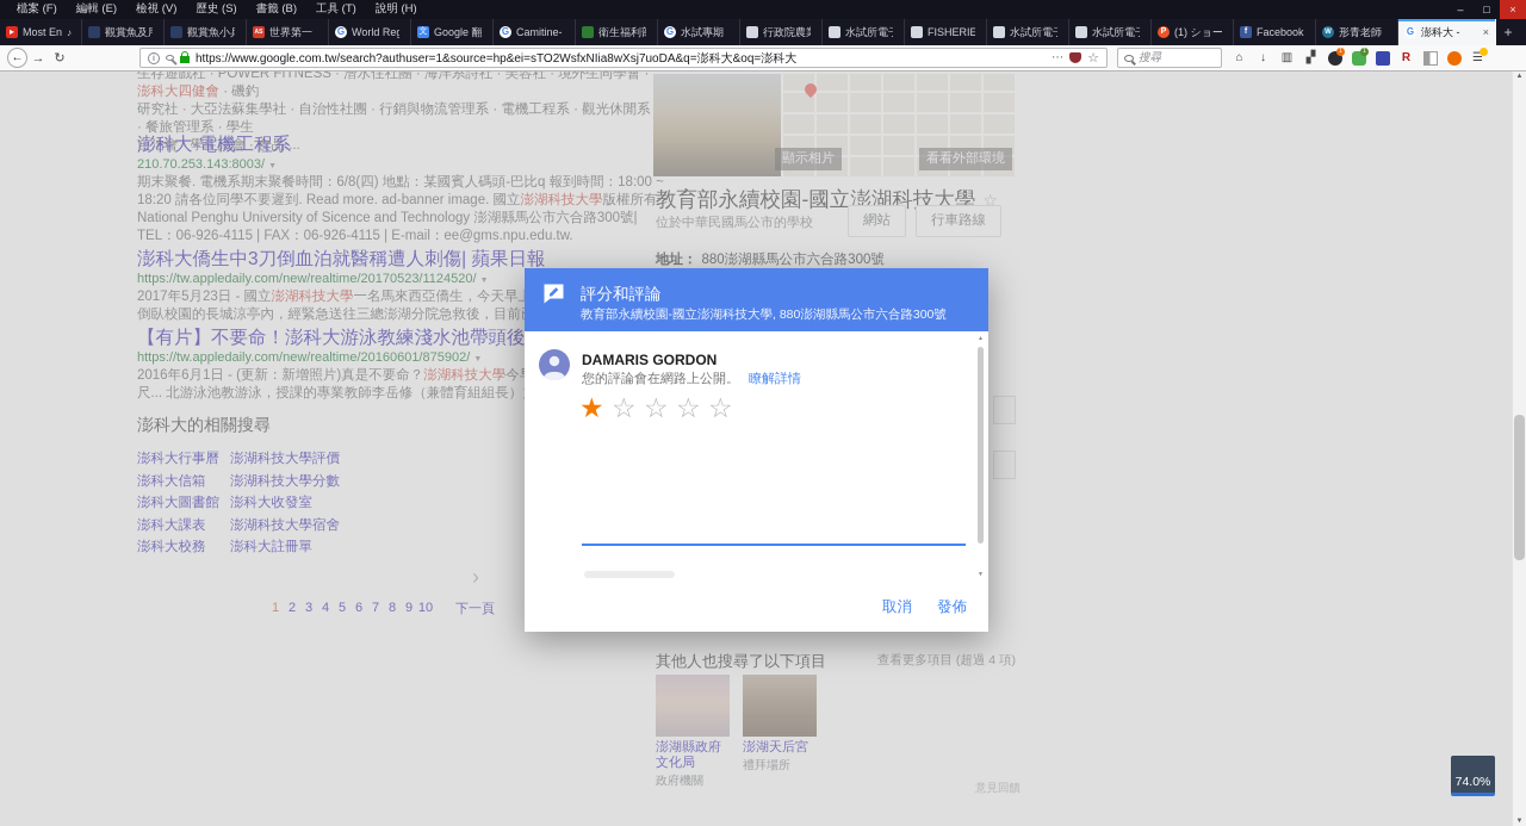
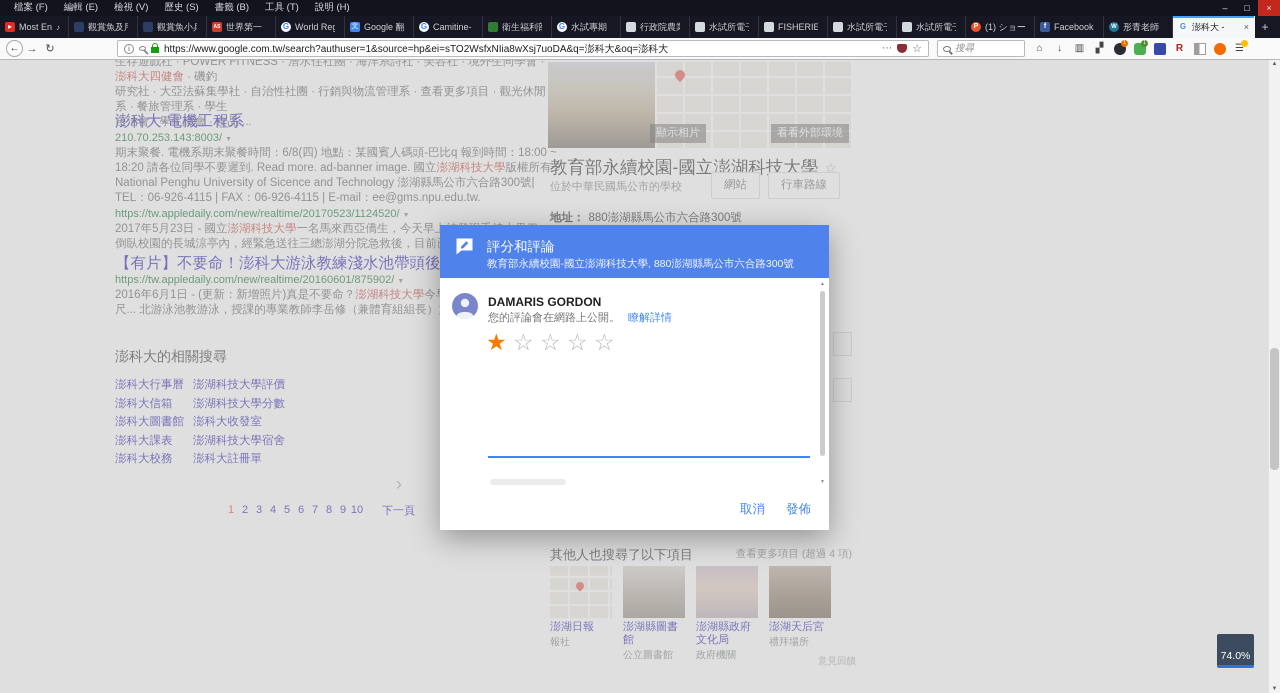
  檔案 (F)
  編輯 (E)
  檢視 (V)
  歷史 (S)
  書籤 (B)
  工具 (T)
  說明 (H)
  –
  □
  ×
  Most En
  ♪
  世界第一
  World Reg
  Google 翻
  Camitine-
  衛生福利
  水試專期
  (1) ショー
  Facebook
  形青老師
  澎科大 -
  ×
  +
  ←
  →
  ↻
  https://www.google.com.tw/search?authuser=1&source=hp&ei=sTO2WsfxNIia8wXsj7uoDA&q=澎科大&oq=澎科大
  ⋯
  ☆
  搜尋
  ⌂
  ↓
  ▥
  ▞
  R
  ☰
  生存遊戲社 · POWER FITNESS · 潛水住社團 · 海洋系詩社 · 美容社 · 境外生同學會 · 澎科大四健會 · 磯釣
- 研究社 · 大亞法蘇集學社 · 自治性社團 · 行銷與物流管理系 · 電機工程系 · 觀光休閒系 · 餐旅管理系 · 學生
+ 研究社 · 大亞法蘇集學社 · 自治性社團 · 行銷與物流管理系 · 查看更多項目 · 觀光休閒系 · 餐旅管理系 · 學生
  自治會 · 學生議會 · 食品 ...
  澎科大-電機工程系
  210.70.253.143:8003/
  期末聚餐. 電機系期末聚餐時間：6/8(四) 地點：某國賓人碼頭-巴比q 報到時間：18:00 ~ 18:20 請各位同學不要遲到. Read more. ad-banner image. 國立澎湖科技大學版權所有National Penghu University of Sicence and Technology 澎湖縣馬公市六合路300號| TEL：06-926-4115 | FAX：06-926-4115 | E-mail：ee@gms.npu.edu.tw.
- 澎科大僑生中3刀倒血泊就醫稱遭人刺傷| 蘋果日報
  https://tw.appledaily.com/new/realtime/20170523/1124520/
  2017年5月23日 - 國立澎湖科技大學一名馬來西亞僑生，今天早倒臥校園的長城涼亭內，經緊急送往三總澎湖分院急救後，目前
  【有片】不要命！澎科大游泳教練淺水池帶頭後
  https://tw.appledaily.com/new/realtime/20160601/875902/
  2016年6月1日 - (更新：新增照片)真是不要命？澎湖科技大學今尺... 北游泳池教游泳，授課的專業教師李岳修（兼體育組組長）
  澎科大的相關搜尋
  澎科大行事曆
  澎科大信箱
  澎科大圖書館
  澎科大課表
  澎科大校務
  澎湖科技大學評價
  澎湖科技大學分數
  澎科大收發室
  澎湖科技大學宿舍
  澎科大註冊單
  ›
  1 2 3 4 5 6 7 8 9 10
  下一頁
  意見回饋
  顯示相片
  看看外部環境
  教育部永續校園-國立澎湖科技大學 ☆
  位於中華民國馬公市的學校
  網站
  行車路線
  地址： 880澎湖縣馬公市六合路300號
  其他人也搜尋了以下項目
  查看更多項目 (超過 4 項)
+ 澎湖日報
+ 報社
+ 澎湖縣圖書館
+ 公立圖書館
  澎湖縣政府文化局
  政府機關
  澎湖天后宮
  禮拜場所
  評分和評論
  教育部永續校園-國立澎湖科技大學, 880澎湖縣馬公市六合路300號
  DAMARIS GORDON
  您的評論會在網路上公開。 瞭解詳情
  取消
  發佈
  74.0%
